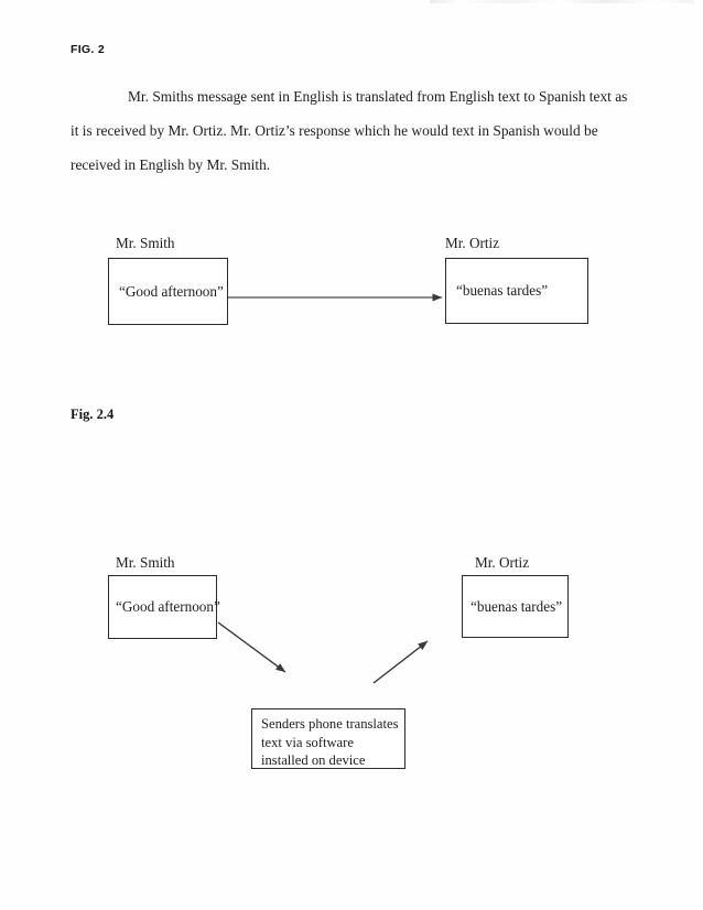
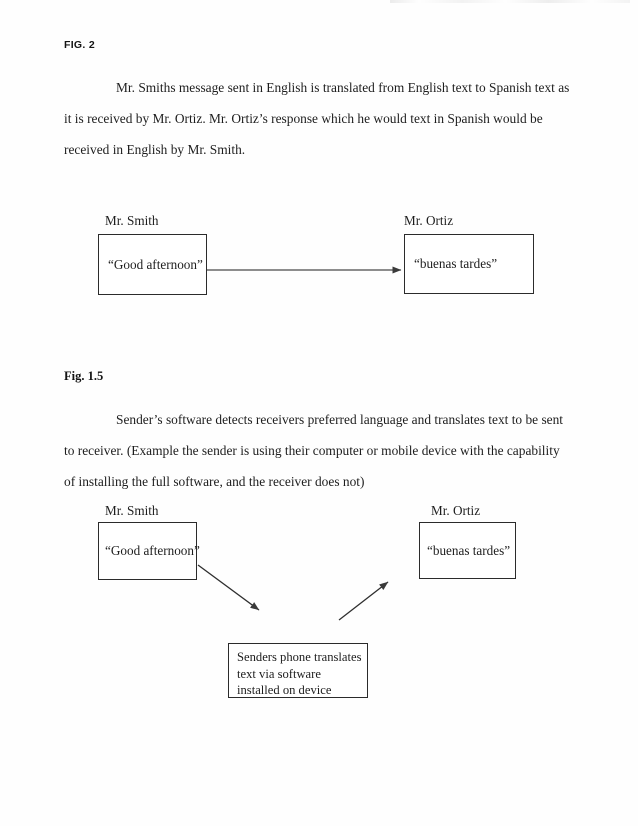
  FIG. 2
  Mr. Smiths message sent in English is translated from English text to Spanish text as it is received by Mr. Ortiz. Mr. Ortiz’s response which he would text in Spanish would be received in English by Mr. Smith.
  Mr. Smith
  “Good afternoon”
  Mr. Ortiz
  “buenas tardes”
- Fig. 2.4
+ Fig. 1.5
+ Sender’s software detects receivers preferred language and translates text to be sent to receiver. (Example the sender is using their computer or mobile device with the capability of installing the full software, and the receiver does not)
  Mr. Smith
  “Good afternoon”
  Mr. Ortiz
  “buenas tardes”
  Senders phone translates
  text via software
  installed on device
